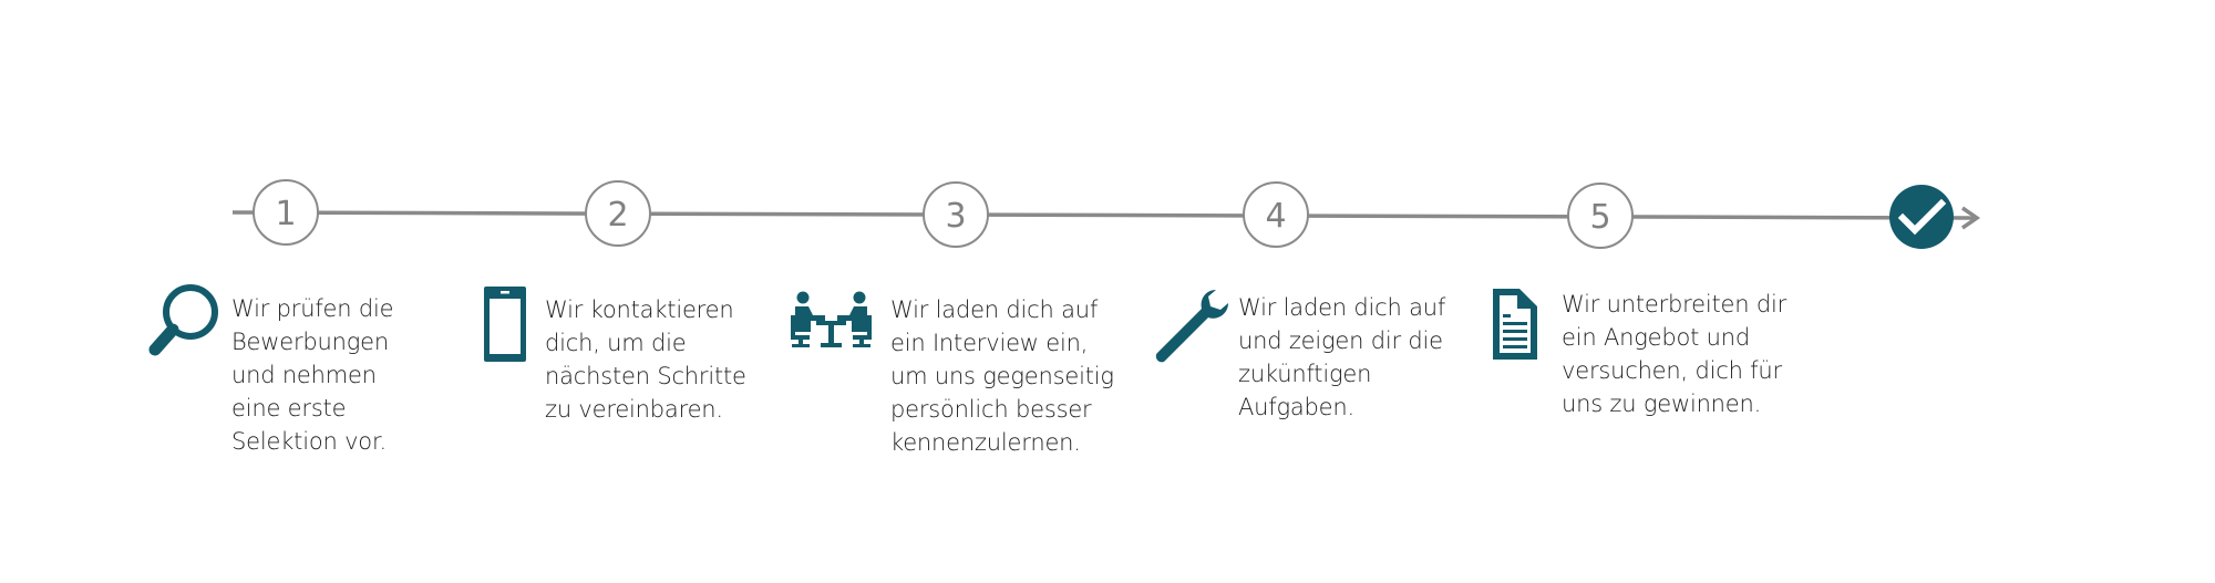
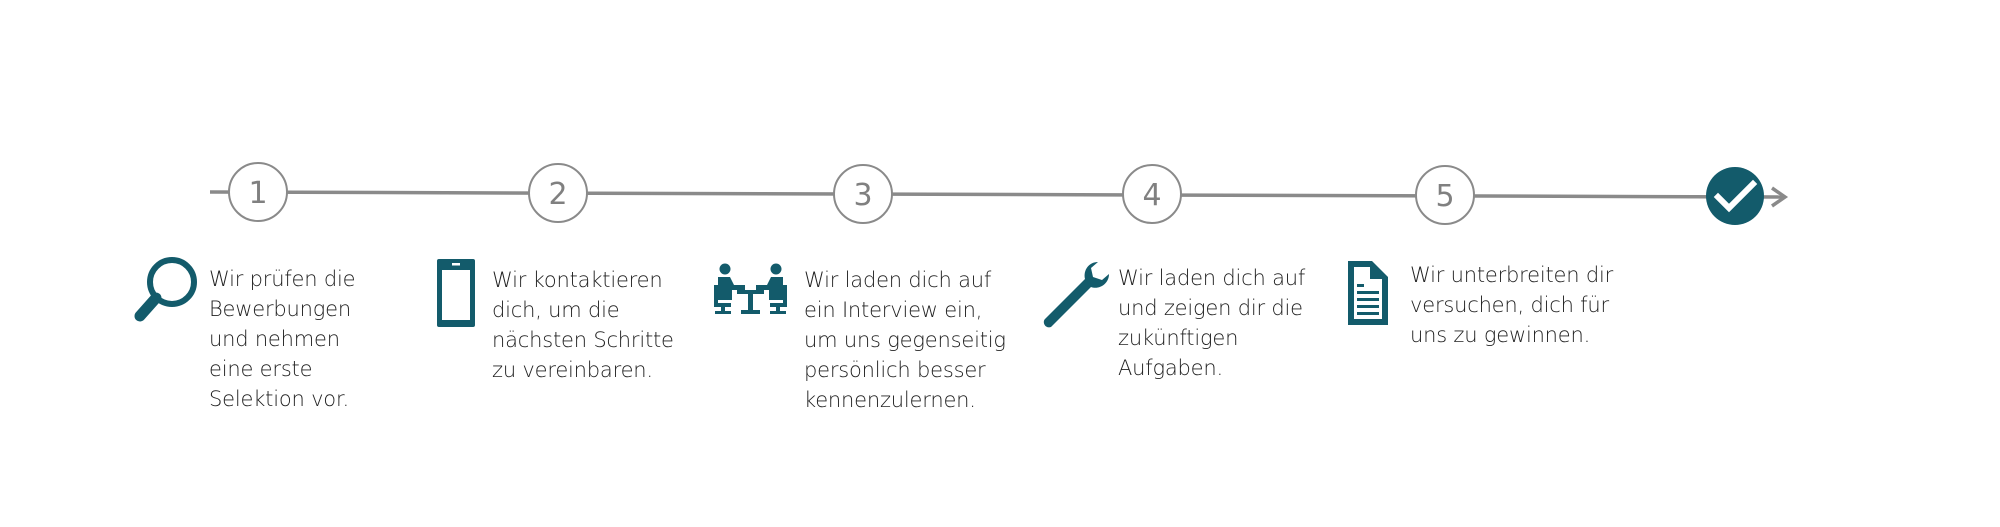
  1
  2
  3
  4
  5
  Wir prüfen die
  Bewerbungen
  und nehmen
  eine erste
  Selektion vor.
  Wir kontaktieren
  dich, um die
  nächsten Schritte
  zu vereinbaren.
  Wir laden dich auf
  ein Interview ein,
  um uns gegenseitig
  persönlich besser
  kennenzulernen.
  Wir laden dich auf
  und zeigen dir die
  zukünftigen
  Aufgaben.
  Wir unterbreiten dir
- ein Angebot und
  versuchen, dich für
  uns zu gewinnen.
